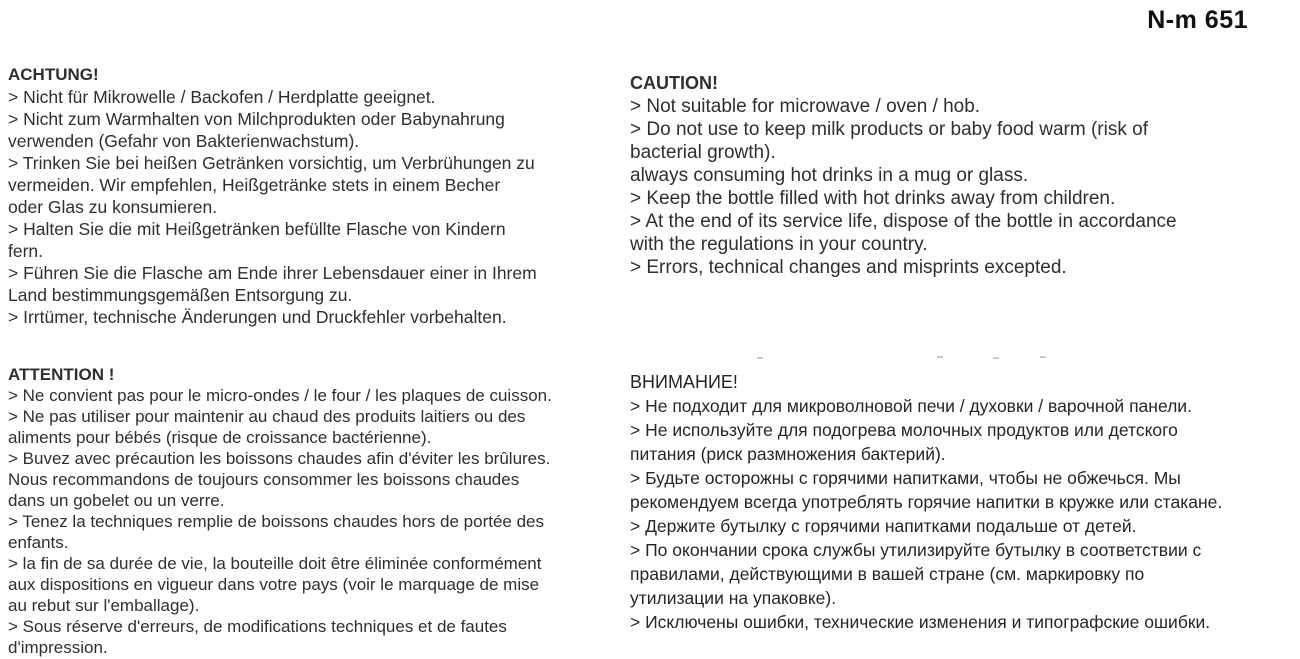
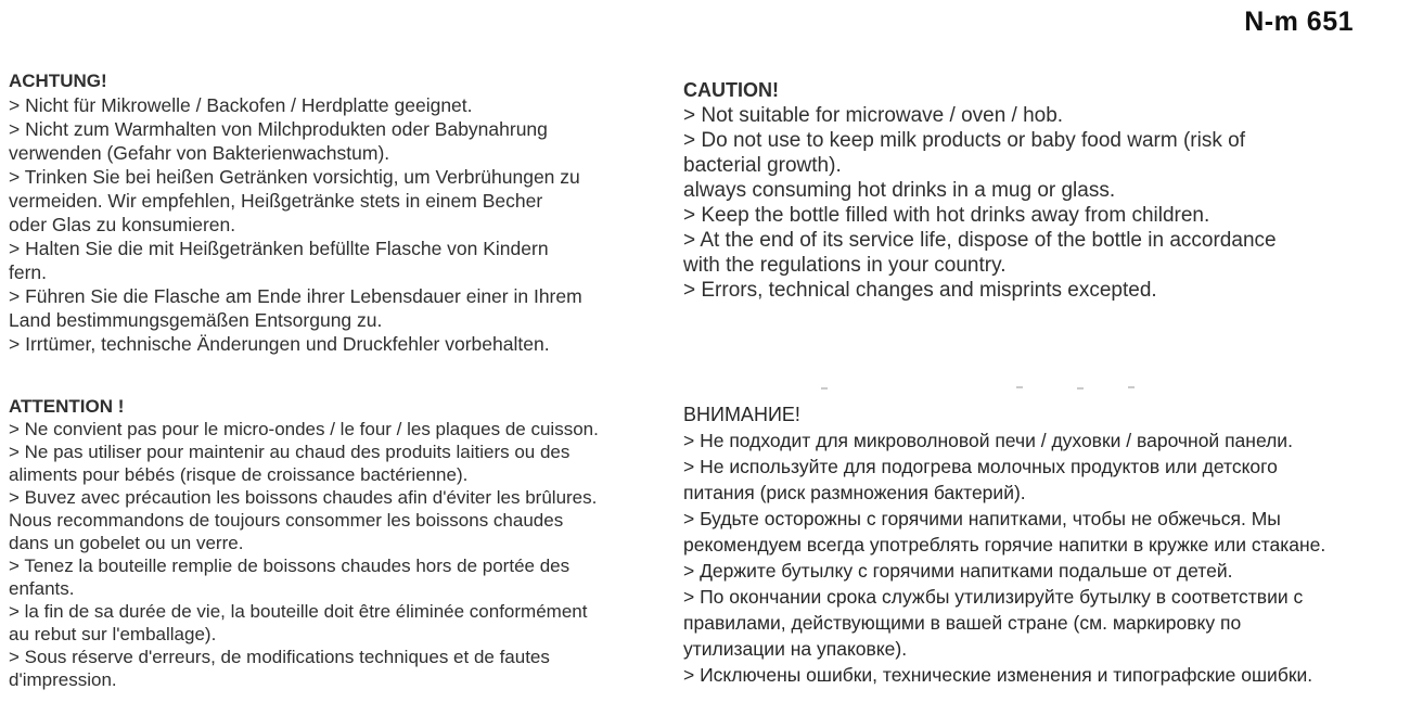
  N-m 651
  ACHTUNG!
  > Nicht für Mikrowelle / Backofen / Herdplatte geeignet.
  > Nicht zum Warmhalten von Milchprodukten oder Babynahrung
  verwenden (Gefahr von Bakterienwachstum).
  > Trinken Sie bei heißen Getränken vorsichtig, um Verbrühungen zu
  vermeiden. Wir empfehlen, Heißgetränke stets in einem Becher
  oder Glas zu konsumieren.
  > Halten Sie die mit Heißgetränken befüllte Flasche von Kindern
  fern.
  > Führen Sie die Flasche am Ende ihrer Lebensdauer einer in Ihrem
  Land bestimmungsgemäßen Entsorgung zu.
  > Irrtümer, technische Änderungen und Druckfehler vorbehalten.
  CAUTION!
  > Not suitable for microwave / oven / hob.
  > Do not use to keep milk products or baby food warm (risk of
  bacterial growth).
  always consuming hot drinks in a mug or glass.
  > Keep the bottle filled with hot drinks away from children.
  > At the end of its service life, dispose of the bottle in accordance
  with the regulations in your country.
  > Errors, technical changes and misprints excepted.
  ATTENTION !
  > Ne convient pas pour le micro-ondes / le four / les plaques de cuisson.
  > Ne pas utiliser pour maintenir au chaud des produits laitiers ou des
  aliments pour bébés (risque de croissance bactérienne).
  > Buvez avec précaution les boissons chaudes afin d'éviter les brûlures.
  Nous recommandons de toujours consommer les boissons chaudes
  dans un gobelet ou un verre.
- > Tenez la techniques remplie de boissons chaudes hors de portée des
+ > Tenez la bouteille remplie de boissons chaudes hors de portée des
  enfants.
  > la fin de sa durée de vie, la bouteille doit être éliminée conformément
- aux dispositions en vigueur dans votre pays (voir le marquage de mise
  au rebut sur l'emballage).
  > Sous réserve d'erreurs, de modifications techniques et de fautes
  d'impression.
  ВНИМАНИЕ!
  > Не подходит для микроволновой печи / духовки / варочной панели.
  > Не используйте для подогрева молочных продуктов или детского
  питания (риск размножения бактерий).
  > Будьте осторожны с горячими напитками, чтобы не обжечься. Мы
  рекомендуем всегда употреблять горячие напитки в кружке или стакане.
  > Держите бутылку с горячими напитками подальше от детей.
  > По окончании срока службы утилизируйте бутылку в соответствии с
  правилами, действующими в вашей стране (см. маркировку по
  утилизации на упаковке).
  > Исключены ошибки, технические изменения и типографские ошибки.
